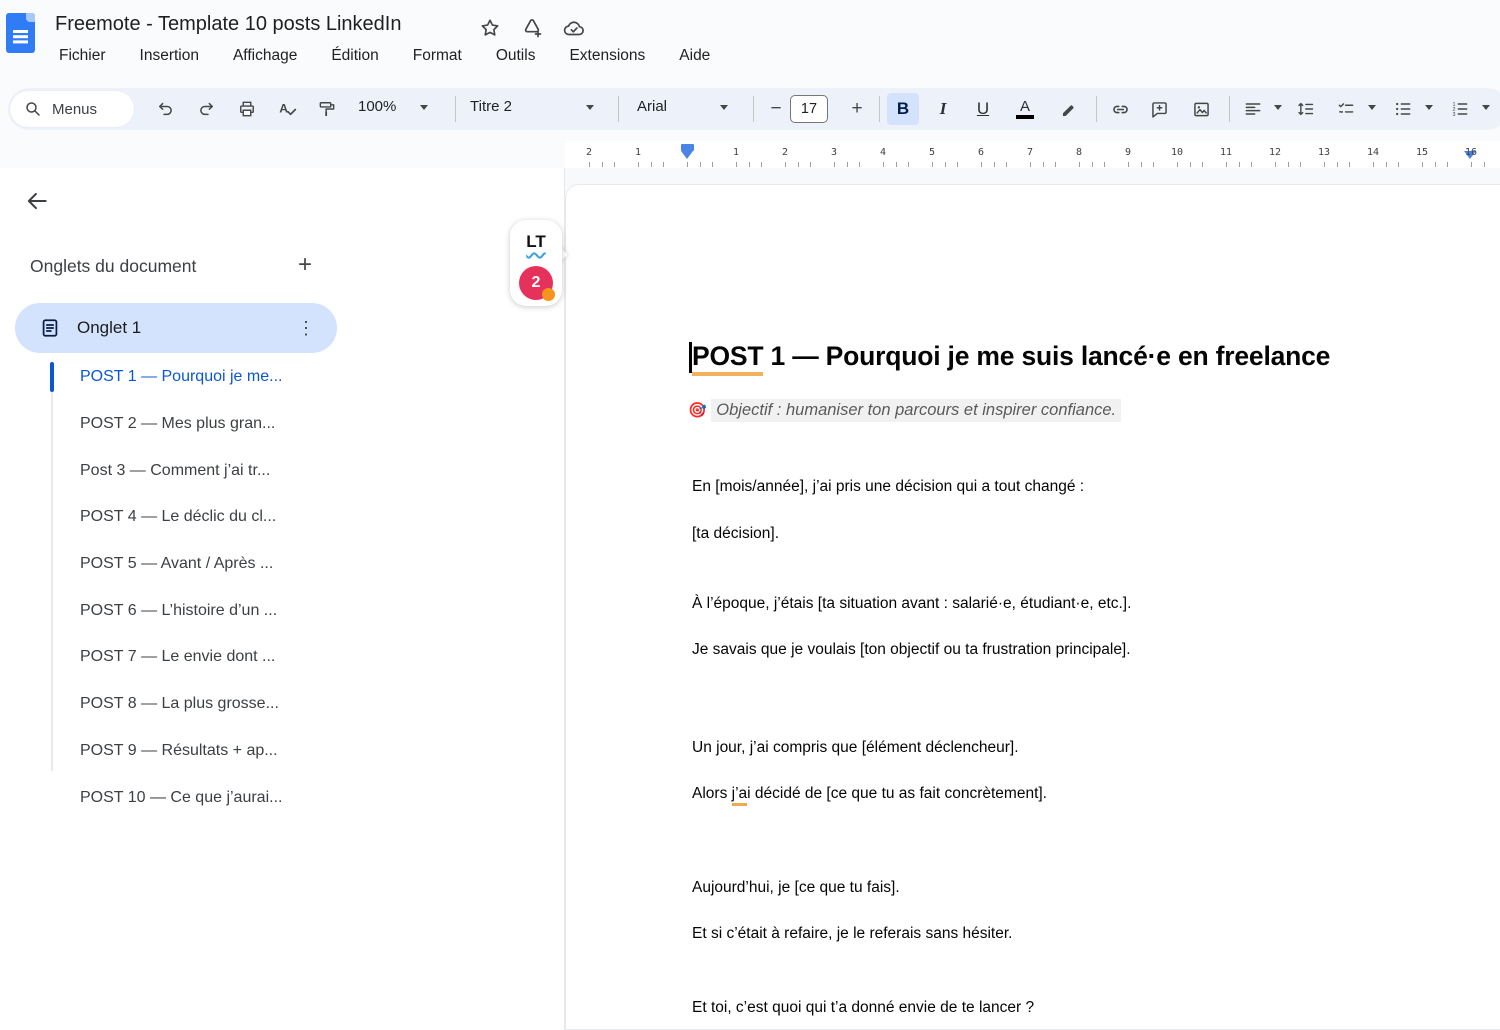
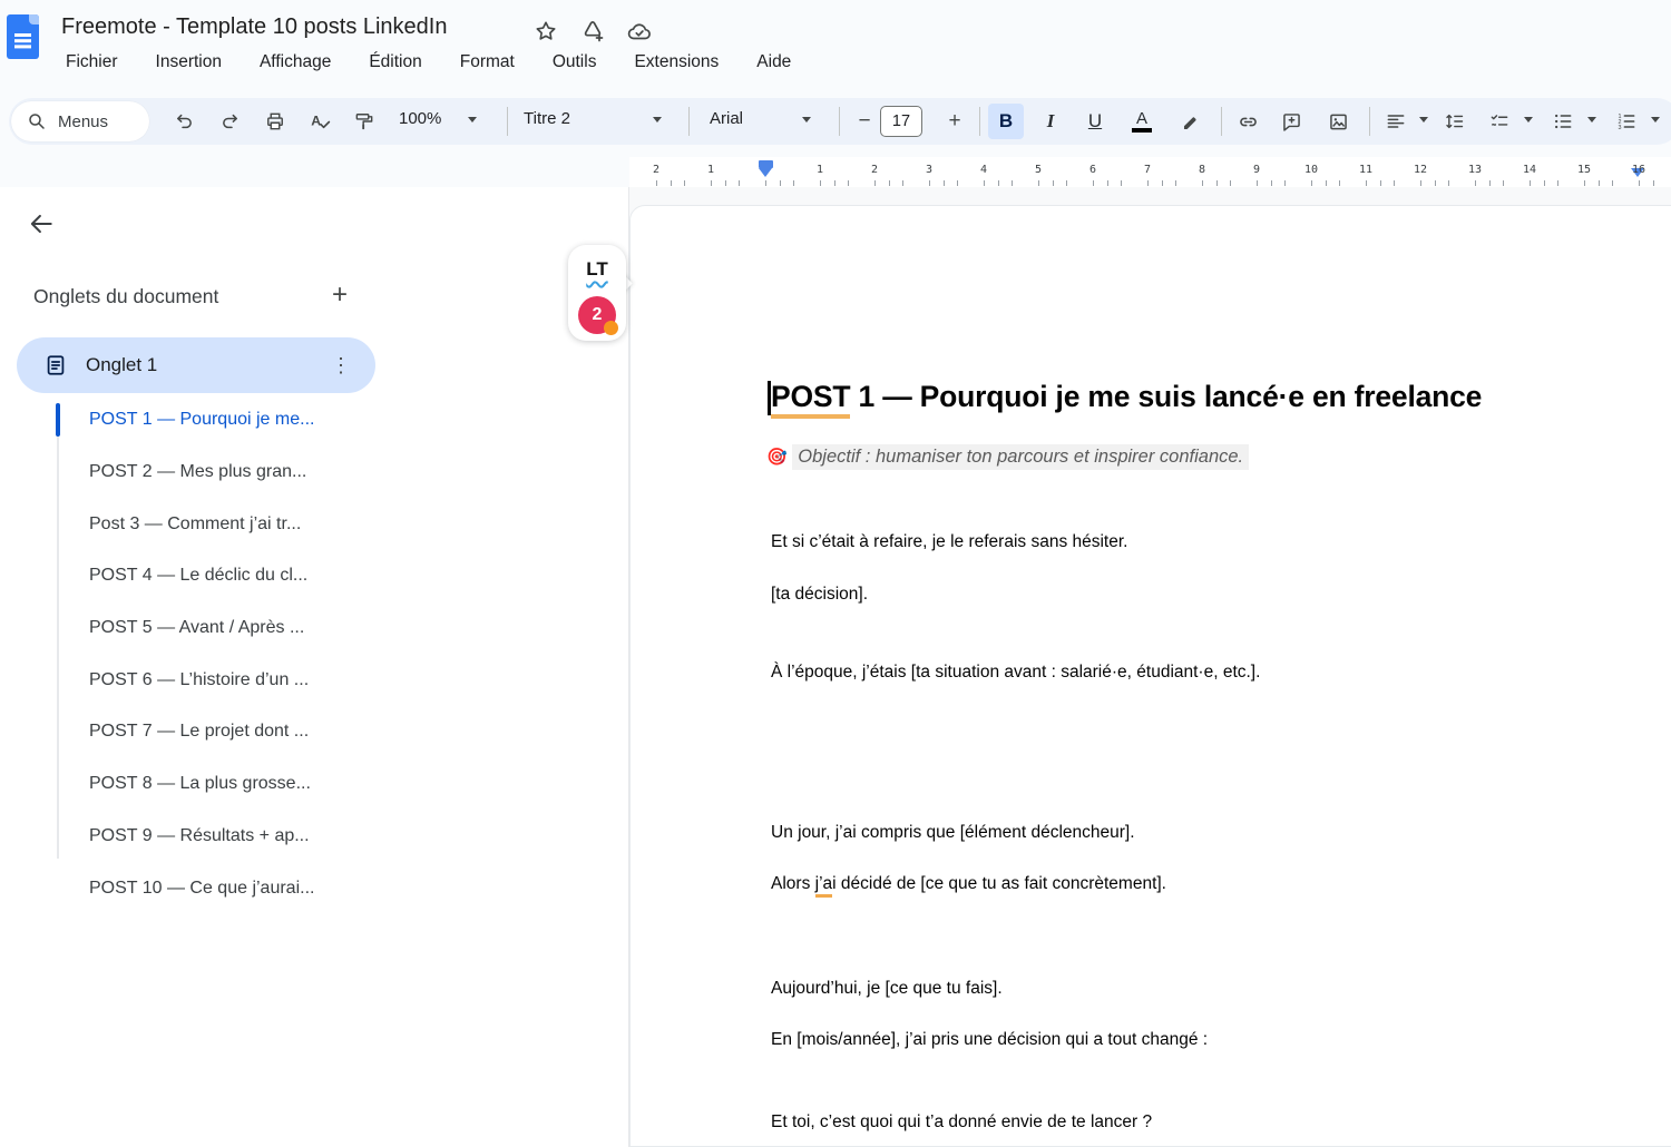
  Freemote - Template 10 posts LinkedIn
  Fichier
  Insertion
  Affichage
  Édition
  Format
  Outils
  Extensions
  Aide
  Menus
  A
  100%
  Titre 2
  Arial
  −
  17
  +
  B
  I
  U
  A
  2
  1
  1
  2
  3
  4
  5
  6
  7
  8
  9
  10
  11
  12
  13
  14
  15
  16
  Onglets du document
  +
  Onglet 1
  ⋮
  POST 1 — Pourquoi je me...
  POST 2 — Mes plus gran...
  Post 3 — Comment j’ai tr...
  POST 4 — Le déclic du cl...
  POST 5 — Avant / Après ...
  POST 6 — L’histoire d’un ...
- POST 7 — Le envie dont ...
+ POST 7 — Le projet dont ...
  POST 8 — La plus grosse...
  POST 9 — Résultats + ap...
  POST 10 — Ce que j’aurai...
  POST 1 — Pourquoi je me suis lancé·e en freelance
  🎯 Objectif : humaniser ton parcours et inspirer confiance.
- En [mois/année], j’ai pris une décision qui a tout changé :
+ Et si c’était à refaire, je le referais sans hésiter.
  [ta décision].
  À l’époque, j’étais [ta situation avant : salarié·e, étudiant·e, etc.].
- Je savais que je voulais [ton objectif ou ta frustration principale].
  Un jour, j’ai compris que [élément déclencheur].
  Alors j’ai décidé de [ce que tu as fait concrètement].
  Aujourd’hui, je [ce que tu fais].
- Et si c’était à refaire, je le referais sans hésiter.
+ En [mois/année], j’ai pris une décision qui a tout changé :
  Et toi, c’est quoi qui t’a donné envie de te lancer ?
  LT
  2
